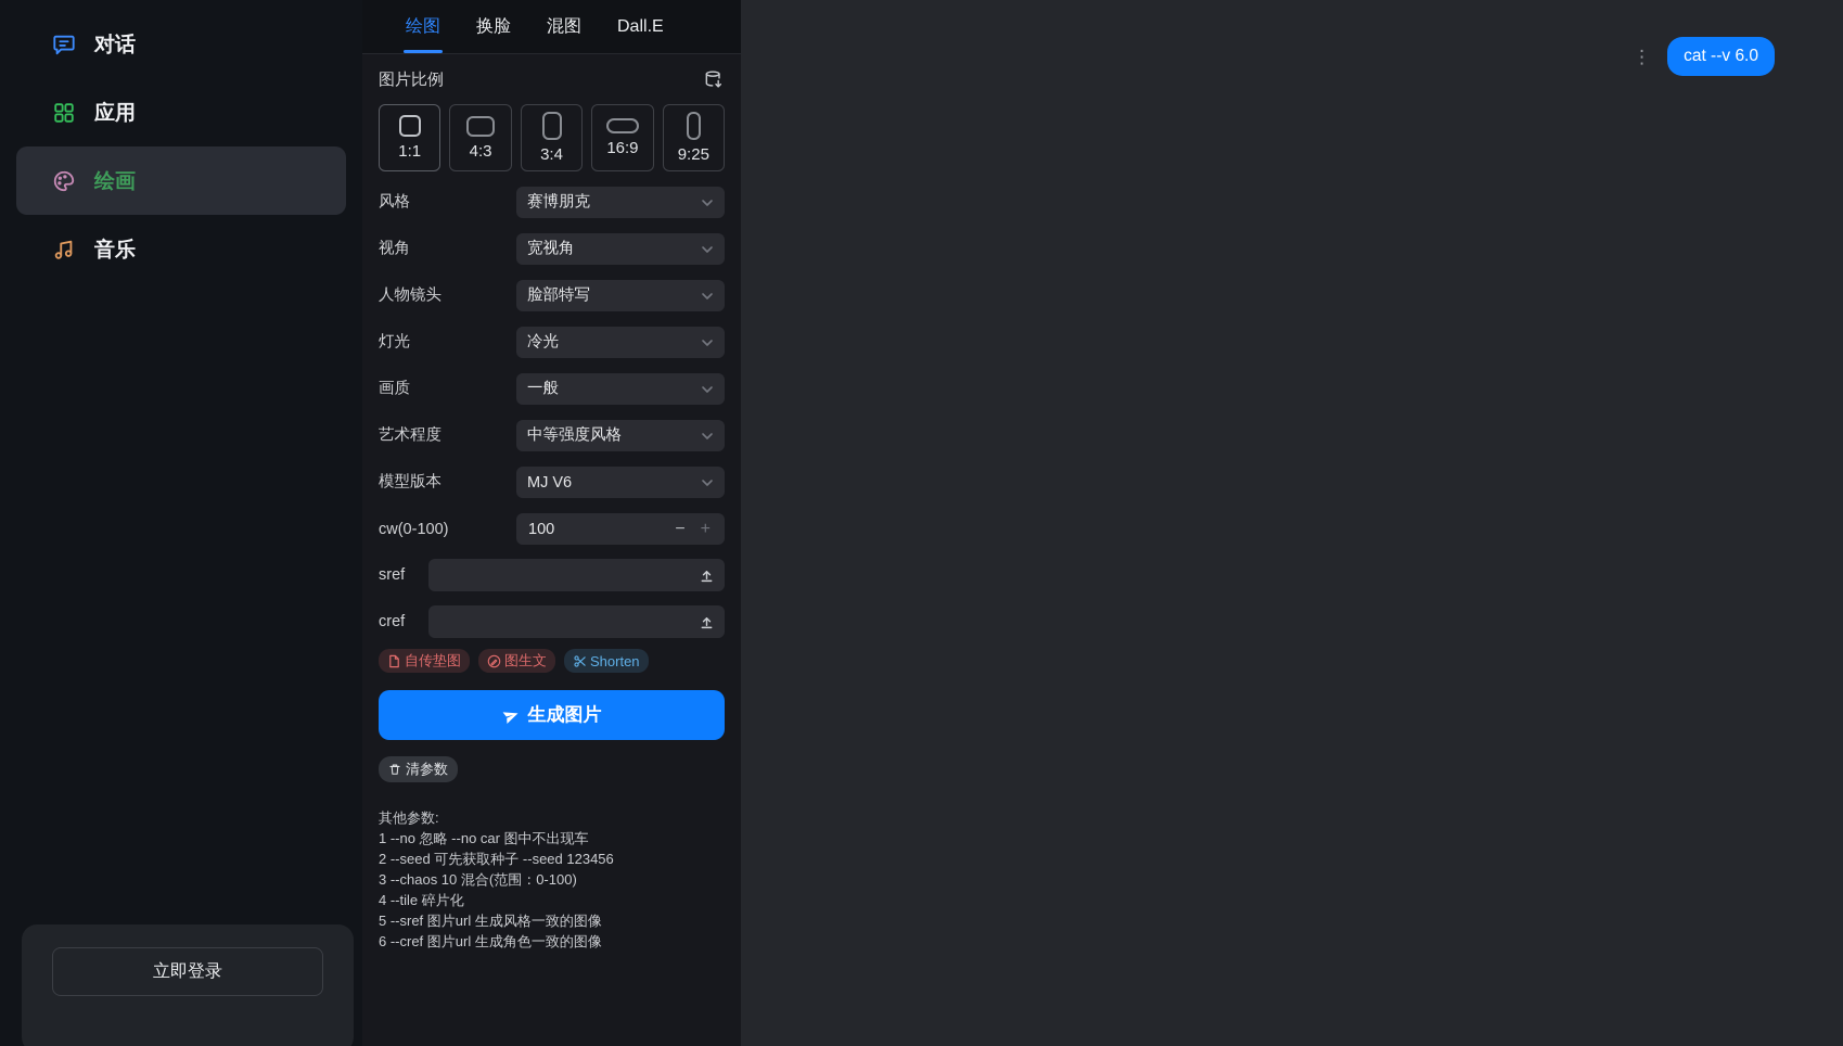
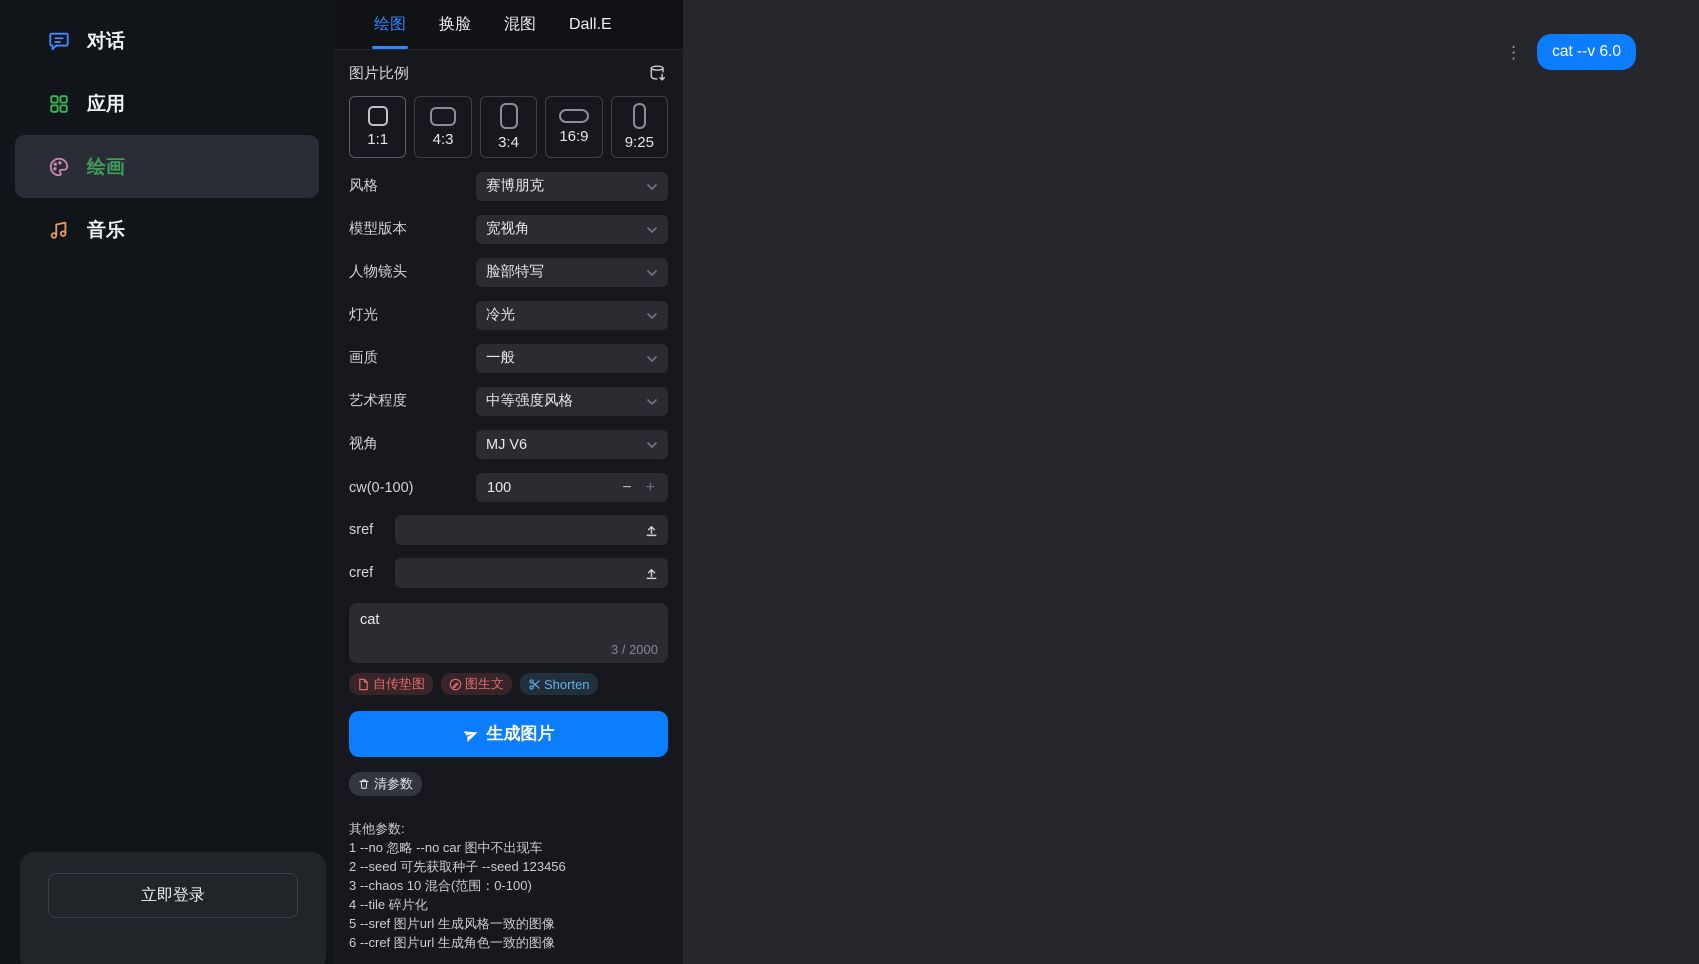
  对话
  应用
  绘画
  音乐
  立即登录
  绘图
  换脸
  混图
  Dall.E
  图片比例
  1:1
  4:3
  3:4
  16:9
  9:25
  风格
  赛博朋克
- 视角
+ 模型版本
  宽视角
  人物镜头
  脸部特写
  灯光
  冷光
  画质
  一般
  艺术程度
  中等强度风格
- 模型版本
+ 视角
  MJ V6
  cw(0-100)
  100
  −
  +
  sref
  cref
+ cat
+ 3 / 2000
  自传垫图
  图生文
  Shorten
  生成图片
  清参数
  其他参数:
  1 --no 忽略 --no car 图中不出现车
  2 --seed 可先获取种子 --seed 123456
  3 --chaos 10 混合(范围：0-100)
  4 --tile 碎片化
  5 --sref 图片url 生成风格一致的图像
  6 --cref 图片url 生成角色一致的图像
  ⋮
  cat --v 6.0
